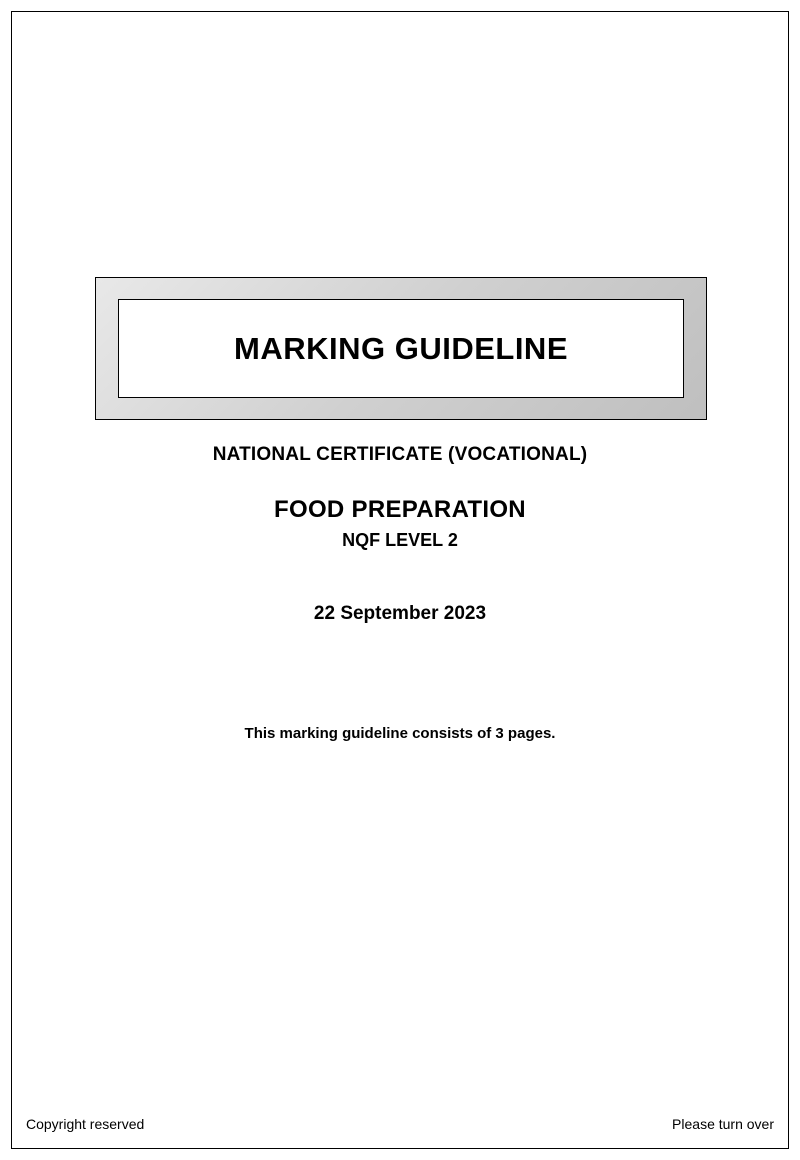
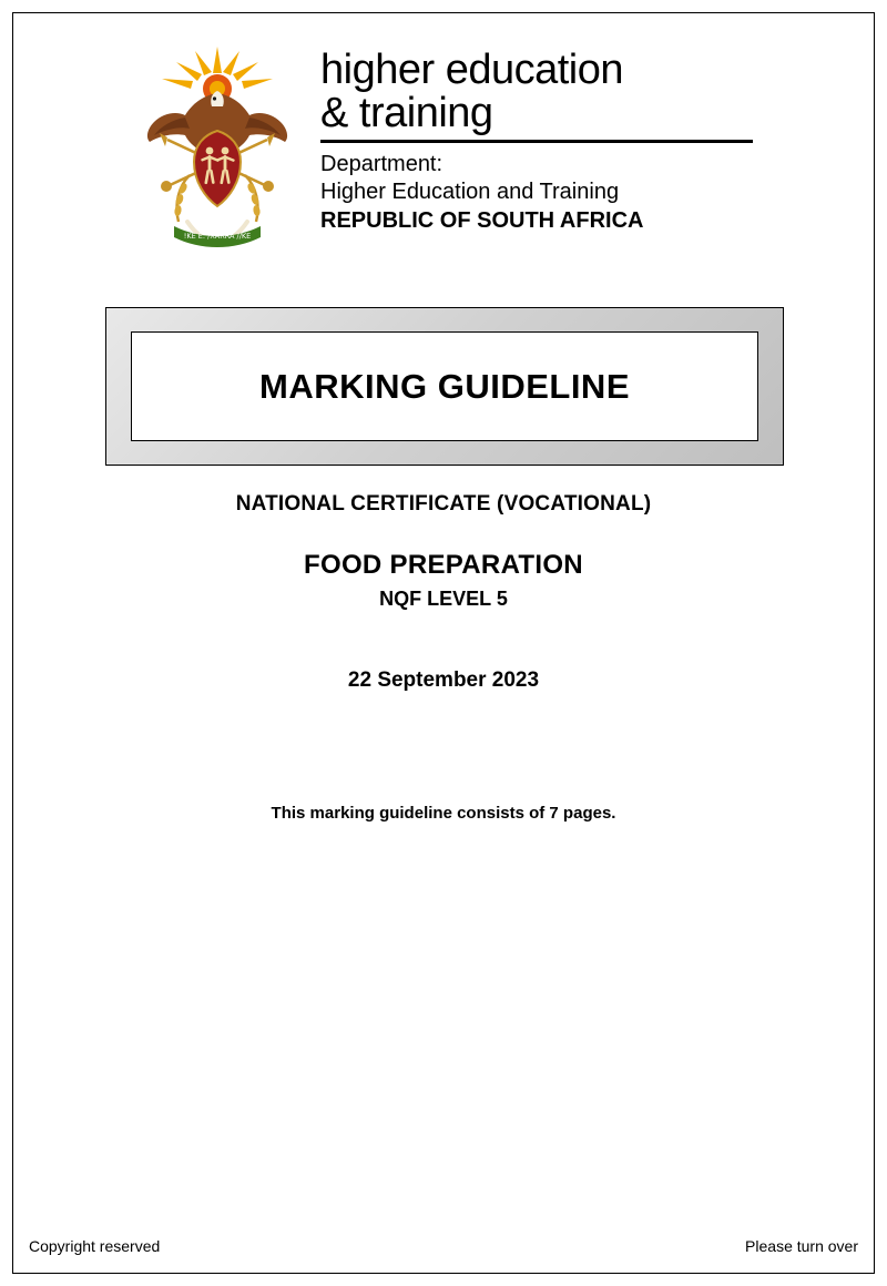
+ !KE E: /XARRA //KE
+ higher education
+ & training
+ Department:
+ Higher Education and Training
+ REPUBLIC OF SOUTH AFRICA
  MARKING GUIDELINE
  NATIONAL CERTIFICATE (VOCATIONAL)
  FOOD PREPARATION
- NQF LEVEL 2
+ NQF LEVEL 5
  22 September 2023
- This marking guideline consists of 3 pages.
+ This marking guideline consists of 7 pages.
  Copyright reserved
  Please turn over
